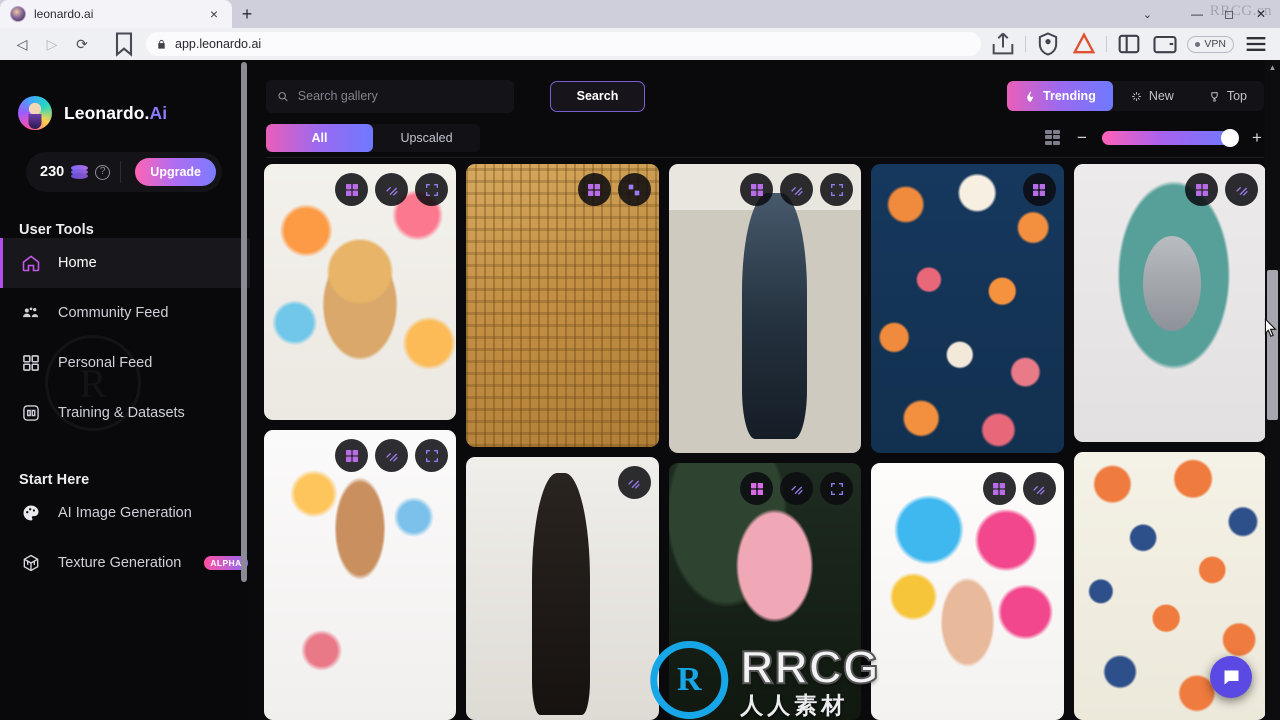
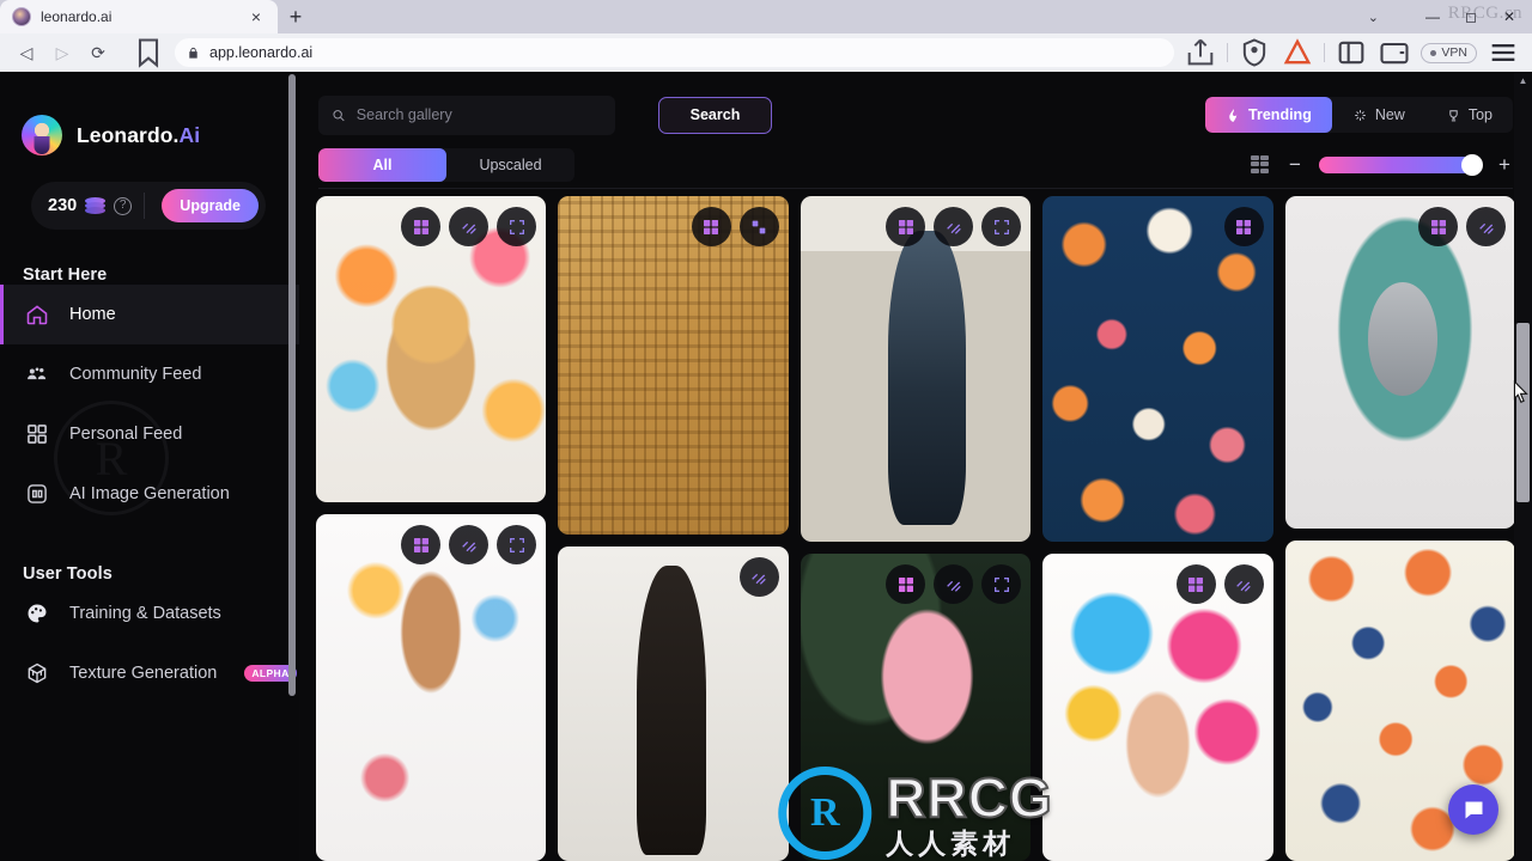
  leonardo.ai
  ×
  +
  ⌄
  —
  ◻
  ✕
  RRCG.cn
  ◁
  ▷
  ⟳
  app.leonardo.ai
  VPN
  R
  Leonardo.Ai
  230
  ?
  Upgrade
- User Tools
+ Start Here
  Home
  Community Feed
  Personal Feed
- Training & Datasets
+ AI Image Generation
- Start Here
+ User Tools
- AI Image Generation
+ Training & Datasets
  Texture Generation
  ALPHA
  Search gallery
  Search
  Trending
  New
  Top
  All
  Upscaled
  −
  +
  R
  RRCG
  人人素材
  ▲
